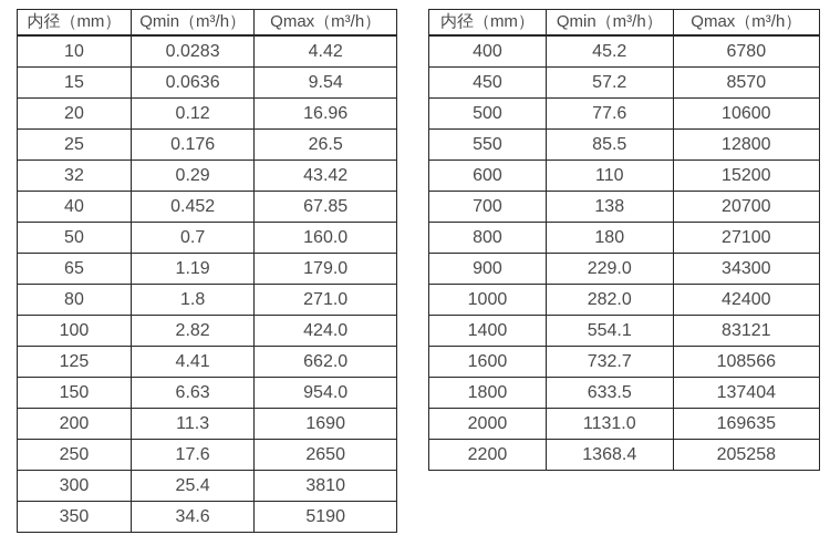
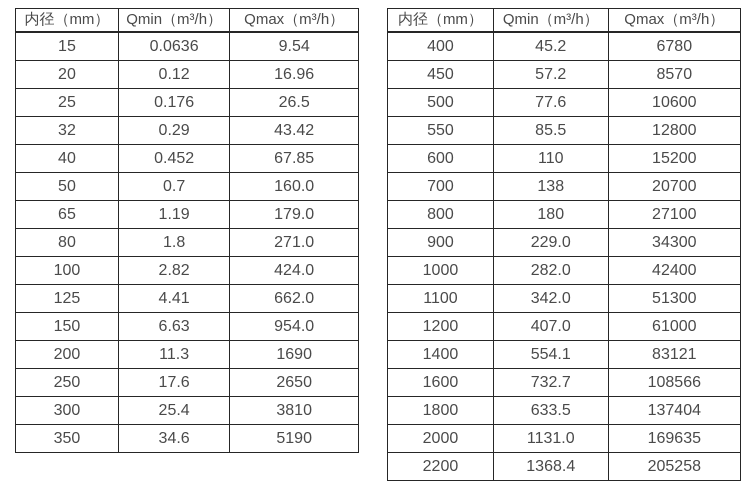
  内径（mm）	Qmin（m³/h）	Qmax（m³/h）
- 10	0.0283	4.42
  15	0.0636	9.54
  20	0.12	16.96
  25	0.176	26.5
  32	0.29	43.42
  40	0.452	67.85
  50	0.7	160.0
  65	1.19	179.0
  80	1.8	271.0
  100	2.82	424.0
  125	4.41	662.0
  150	6.63	954.0
  200	11.3	1690
  250	17.6	2650
  300	25.4	3810
  350	34.6	5190
  内径（mm）	Qmin（m³/h）	Qmax（m³/h）
  400	45.2	6780
  450	57.2	8570
  500	77.6	10600
  550	85.5	12800
  600	110	15200
  700	138	20700
  800	180	27100
  900	229.0	34300
  1000	282.0	42400
+ 1100	342.0	51300
+ 1200	407.0	61000
  1400	554.1	83121
  1600	732.7	108566
  1800	633.5	137404
  2000	1131.0	169635
  2200	1368.4	205258
